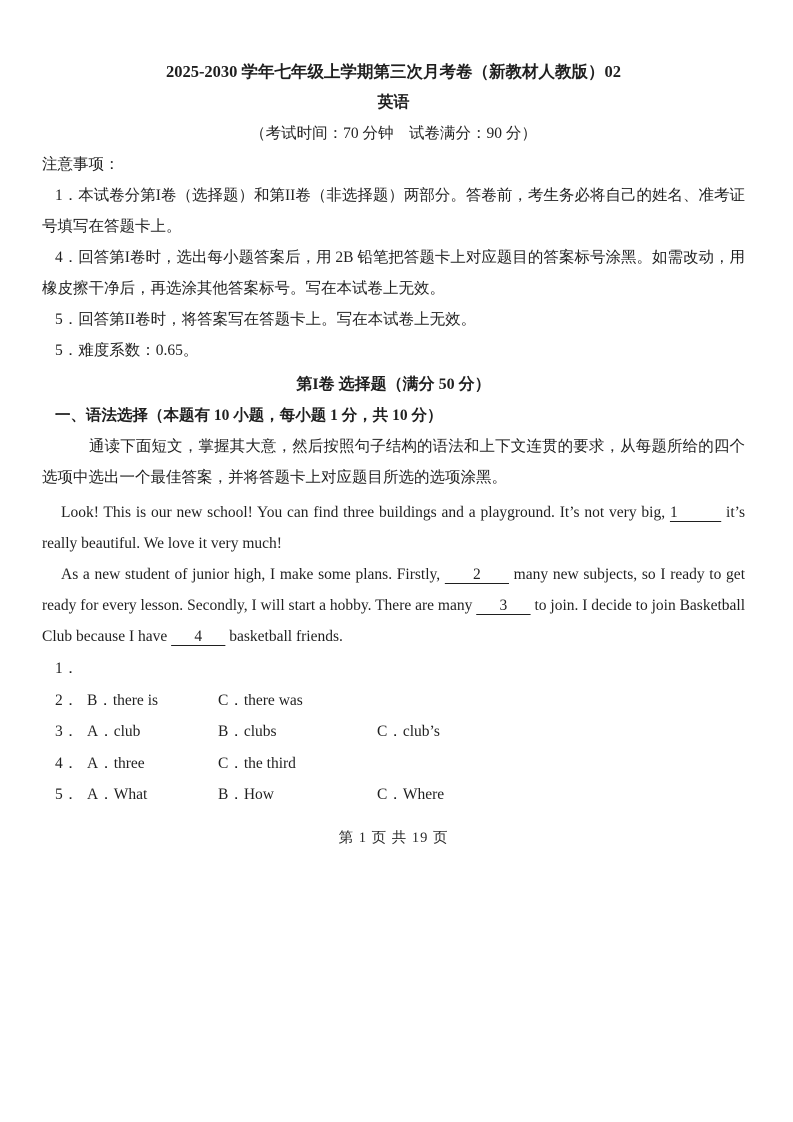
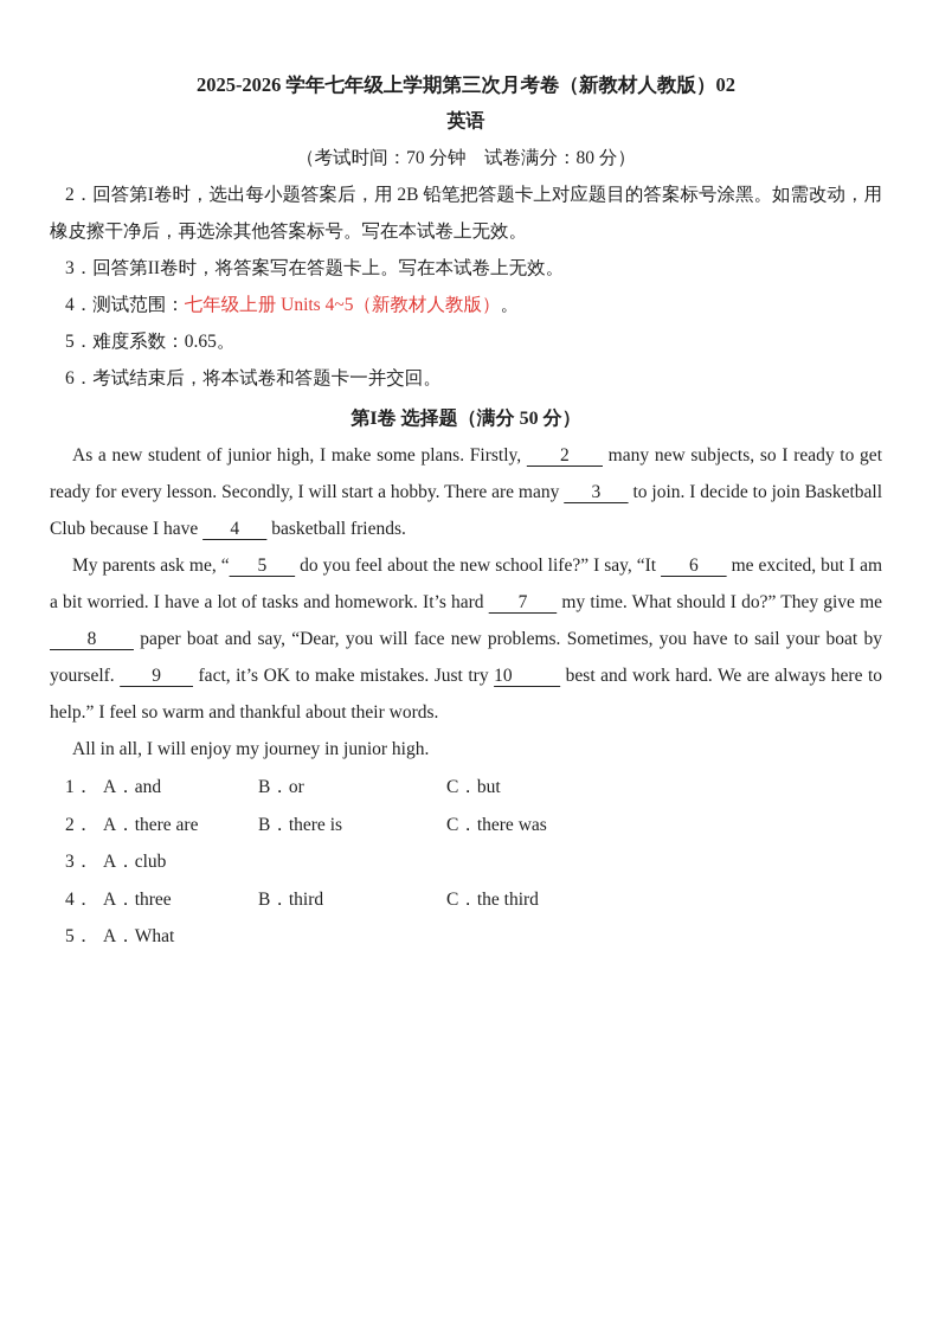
- 2025-2030 学年七年级上学期第三次月考卷（新教材人教版）02
+ 2025-2026 学年七年级上学期第三次月考卷（新教材人教版）02
  英语
- （考试时间：70 分钟 试卷满分：90 分）
+ （考试时间：70 分钟 试卷满分：80 分）
- 注意事项：
- 1．本试卷分第I卷（选择题）和第II卷（非选择题）两部分。答卷前，考生务必将自己的姓名、准考证号填写在答题卡上。
- 4．回答第I卷时，选出每小题答案后，用 2B 铅笔把答题卡上对应题目的答案标号涂黑。如需改动，用橡皮擦干净后，再选涂其他答案标号。写在本试卷上无效。
+ 2．回答第I卷时，选出每小题答案后，用 2B 铅笔把答题卡上对应题目的答案标号涂黑。如需改动，用橡皮擦干净后，再选涂其他答案标号。写在本试卷上无效。
- 5．回答第II卷时，将答案写在答题卡上。写在本试卷上无效。
+ 3．回答第II卷时，将答案写在答题卡上。写在本试卷上无效。
+ 4．测试范围：七年级上册 Units 4~5（新教材人教版）。
  5．难度系数：0.65。
+ 6．考试结束后，将本试卷和答题卡一并交回。
  第I卷 选择题（满分 50 分）
- 一、语法选择（本题有 10 小题，每小题 1 分，共 10 分）
- 通读下面短文，掌握其大意，然后按照句子结构的语法和上下文连贯的要求，从每题所给的四个选项中选出一个最佳答案，并将答题卡上对应题目所选的选项涂黑。
- Look! This is our new school! You can find three buildings and a playground. It’s not very big, 1 it’s really beautiful. We love it very much!
  As a new student of junior high, I make some plans. Firstly, 2 many new subjects, so I ready to get ready for every lesson. Secondly, I will start a hobby. There are many 3 to join. I decide to join Basketball Club because I have 4 basketball friends.
+ My parents ask me, “ 5 do you feel about the new school life?” I say, “It 6 me excited, but I am a bit worried. I have a lot of tasks and homework. It’s hard 7 my time. What should I do?” They give me 8 paper boat and say, “Dear, you will face new problems. Sometimes, you have to sail your boat by yourself. 9 fact, it’s OK to make mistakes. Just try 10 best and work hard. We are always here to help.” I feel so warm and thankful about their words.
+ All in all, I will enjoy my journey in junior high.
  1．
+ A．and
+ B．or
+ C．but
  2．
+ A．there are
  B．there is
  C．there was
  3．
  A．club
- B．clubs
- C．club’s
  4．
  A．three
+ B．third
  C．the third
  5．
  A．What
- B．How
- C．Where
- 第 1 页 共 19 页
